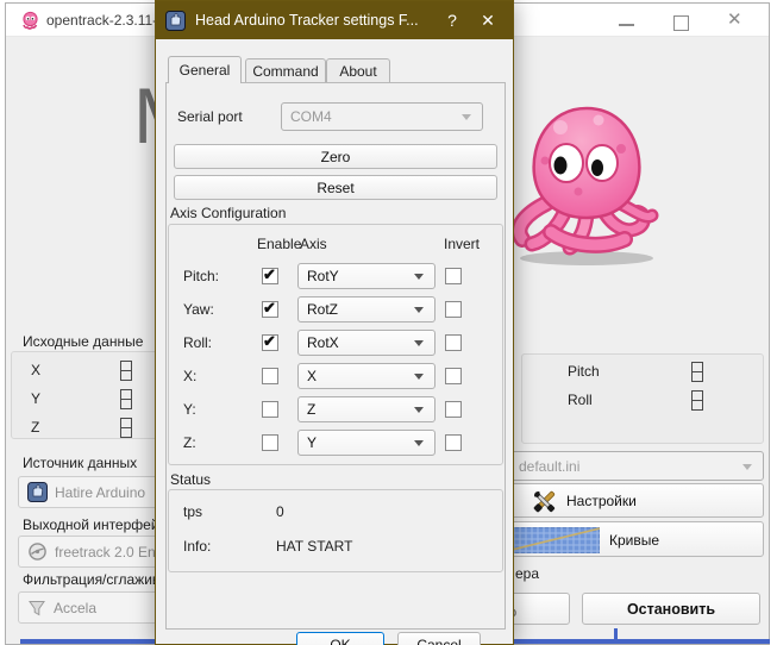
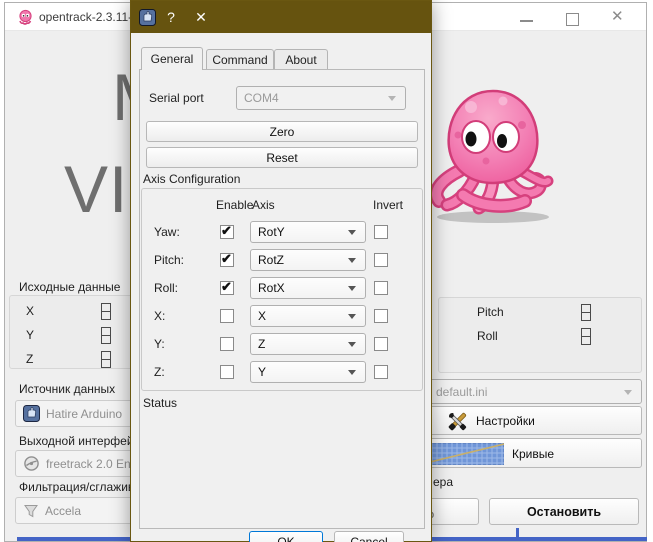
  opentrack-2.3.11
  ✕
+ VI
  Исходные данные
  X
  Y
  Z
  Источник данных
  Hatire Arduino
  Выходной интерфе
  freetrack 2.0 En
  Фильтрация/сглажи
  Accela
  Pitch
  Roll
  default.ini
  Настройки
  Кривые
  ера
  Остановить
- Head Arduino Tracker settings F...
  ?
  ✕
  General
  Command
  About
  Serial port
  COM4
  Zero
  Reset
  Axis Configuration
  Enable
  Axis
  Invert
- Pitch:
+ Yaw:
  RotY
- Yaw:
+ Pitch:
  RotZ
  Roll:
  RotX
  X:
  X
  Y:
  Z
  Z:
  Y
  Status
- tps
- 0
- Info:
- HAT START
